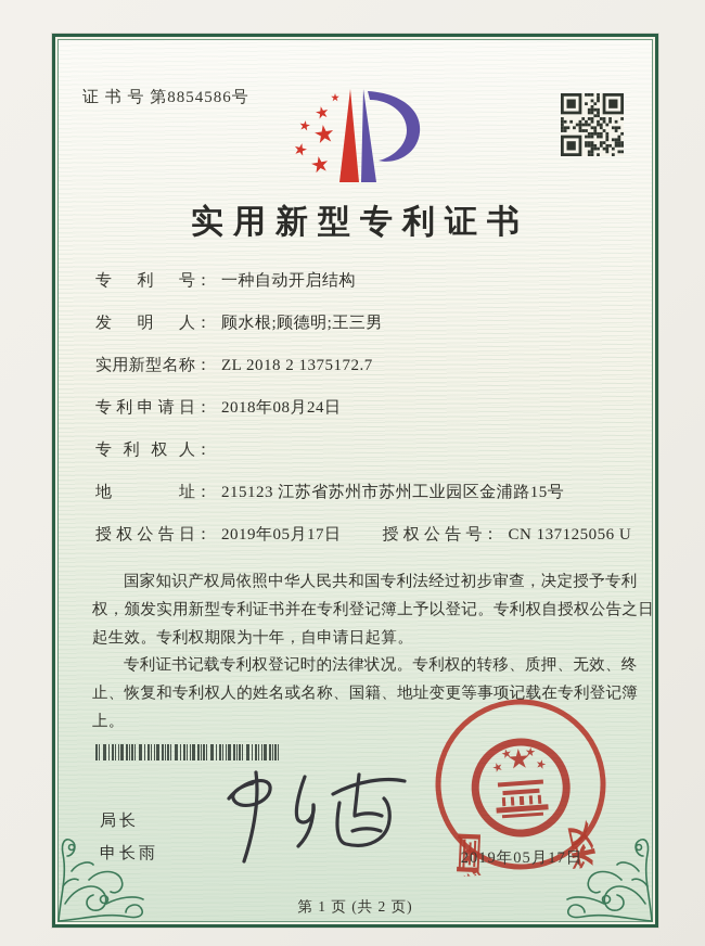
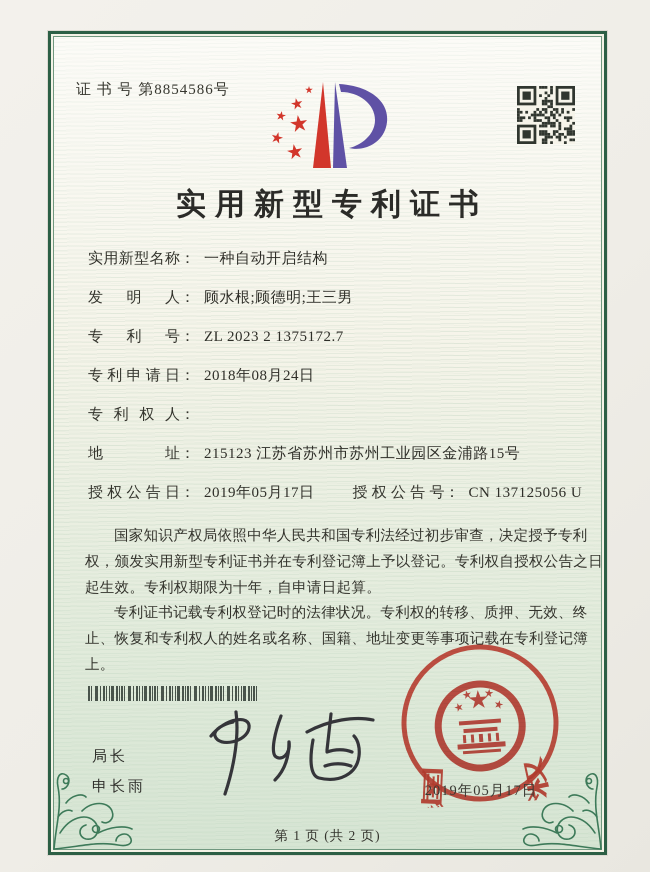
  证 书 号 第8854586号
  实用新型专利证书
- 专利号
+ 实用新型名称
  ：
  一种自动开启结构
  发明人
  ：
  顾水根;顾德明;王三男
- 实用新型名称
+ 专利号
  ：
- ZL 2018 2 1375172.7
+ ZL 2023 2 1375172.7
  专利申请日
  ：
  2018年08月24日
  专利权人
  ：
  地址
  ：
  215123 江苏省苏州市苏州工业园区金浦路15号
  授权公告日
  ：
  2019年05月17日
  授权公告号
  ：
  CN 137125056 U
  国家知识产权局依照中华人民共和国专利法经过初步审查，决定授予专利权，颁发实用新型专利证书并在专利登记簿上予以登记。专利权自授权公告之日起生效。专利权期限为十年，自申请日起算。
  专利证书记载专利权登记时的法律状况。专利权的转移、质押、无效、终止、恢复和专利权人的姓名或名称、国籍、地址变更等事项记载在专利登记簿上。
  局长
  申长雨
  2019年05月17日
  第 1 页 (共 2 页)
